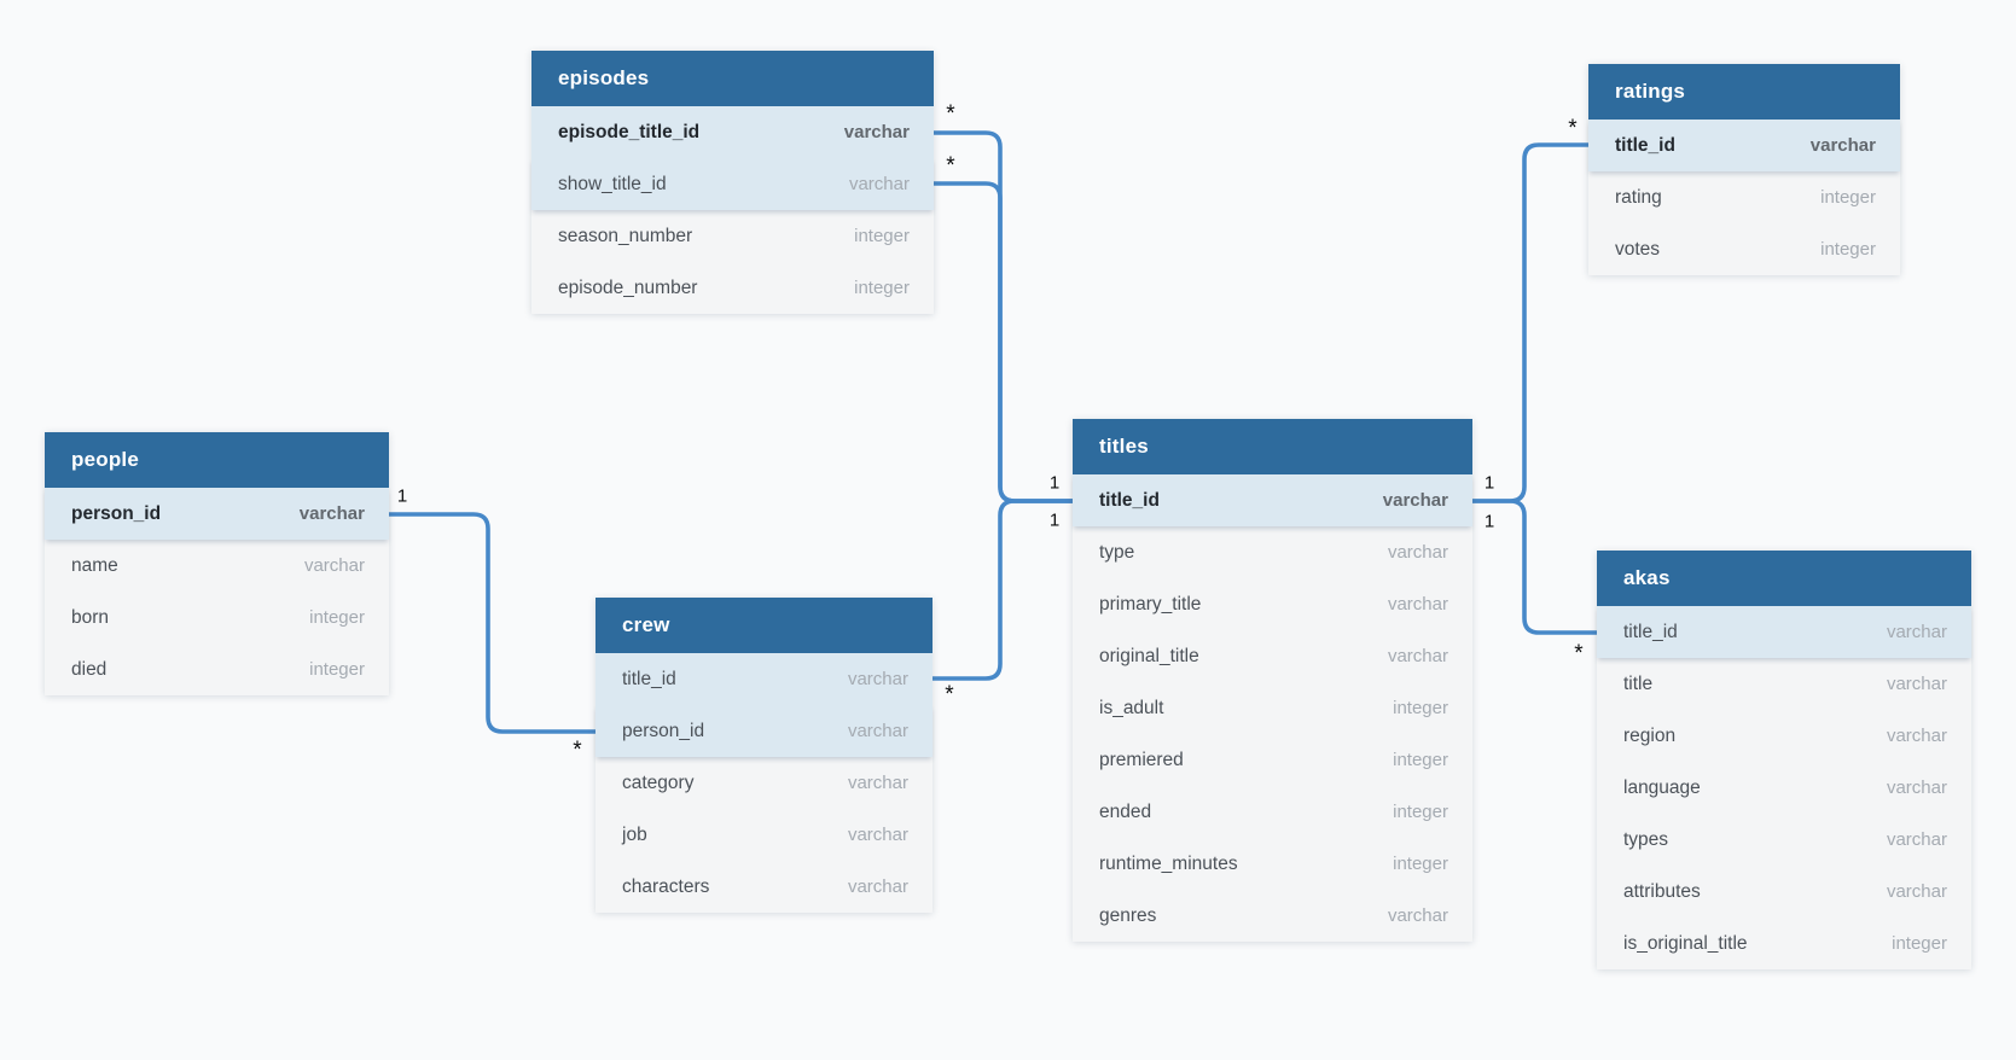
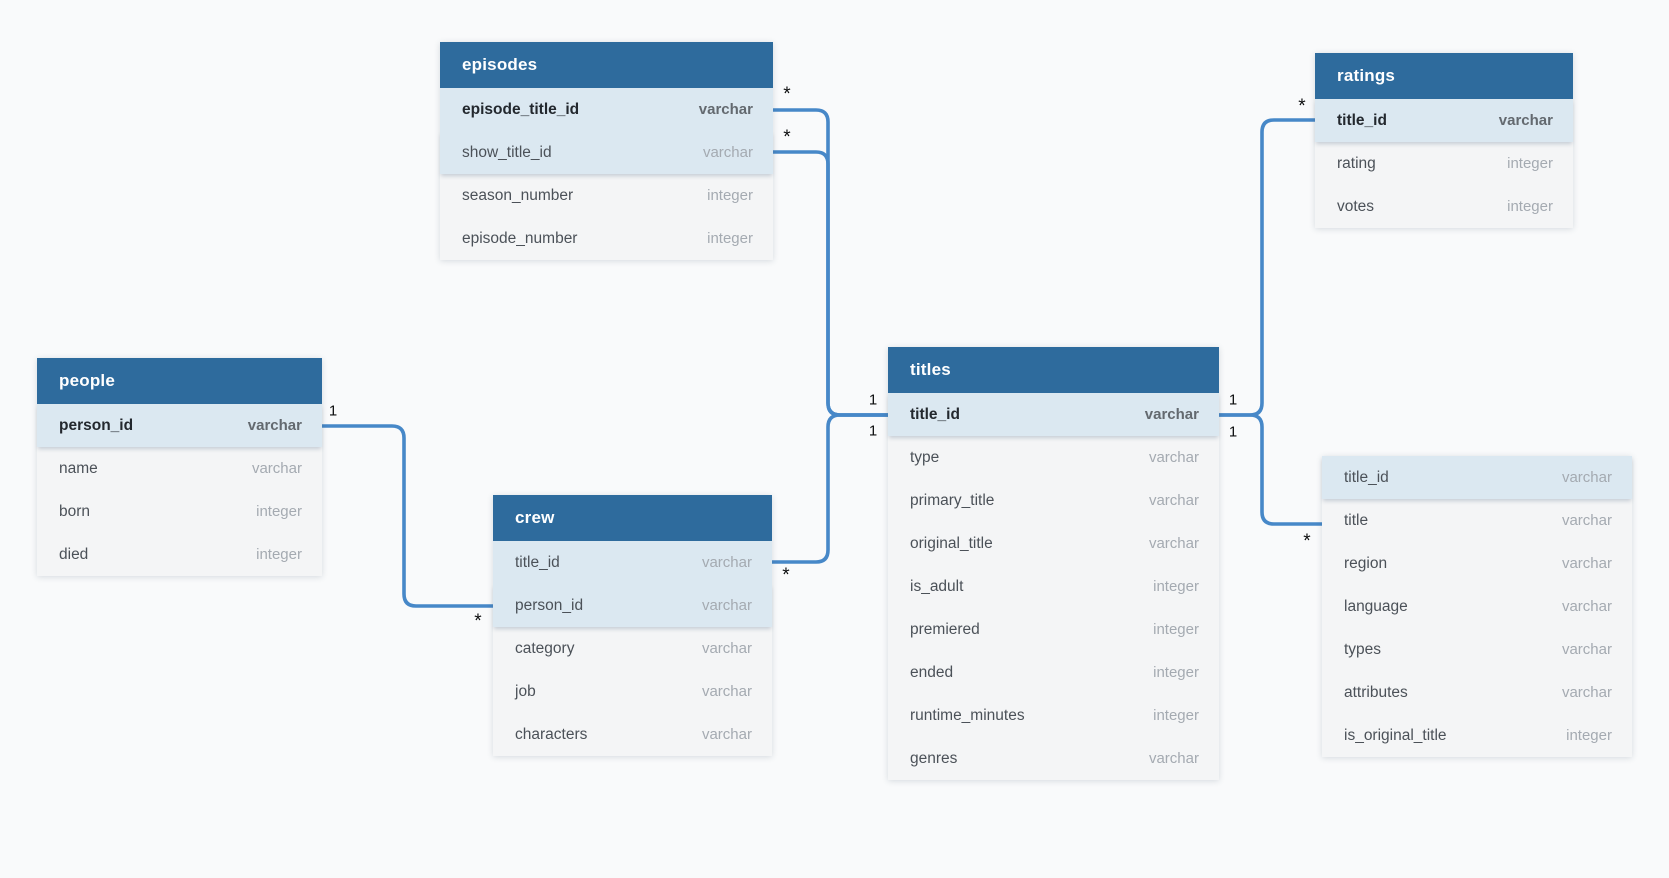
  episodes
  episode_title_id
  varchar
  show_title_id
  varchar
  season_number
  integer
  episode_number
  integer
  ratings
  title_id
  varchar
  rating
  integer
  votes
  integer
  people
  person_id
  varchar
  name
  varchar
  born
  integer
  died
  integer
  titles
  title_id
  varchar
  type
  varchar
  primary_title
  varchar
  original_title
  varchar
  is_adult
  integer
  premiered
  integer
  ended
  integer
  runtime_minutes
  integer
  genres
  varchar
  crew
  title_id
  varchar
  person_id
  varchar
  category
  varchar
  job
  varchar
  characters
  varchar
- akas
  title_id
  varchar
  title
  varchar
  region
  varchar
  language
  varchar
  types
  varchar
  attributes
  varchar
  is_original_title
  integer
  *
  1
  *
  *
  1
  1
  *
  1
  *
  1
  *
